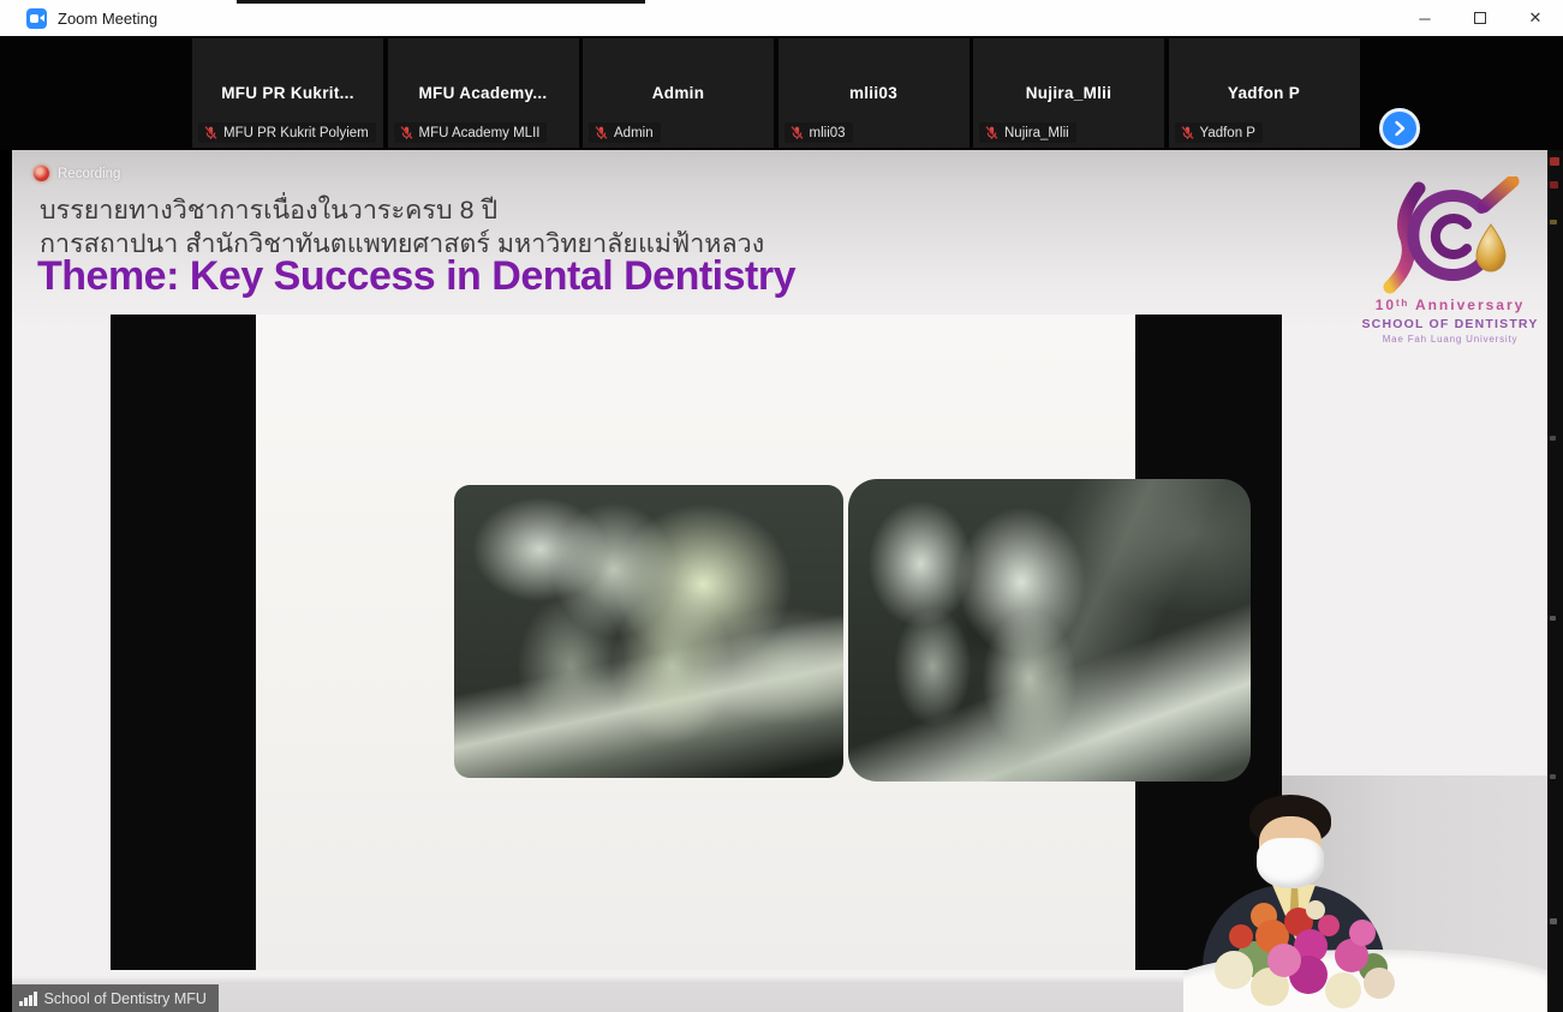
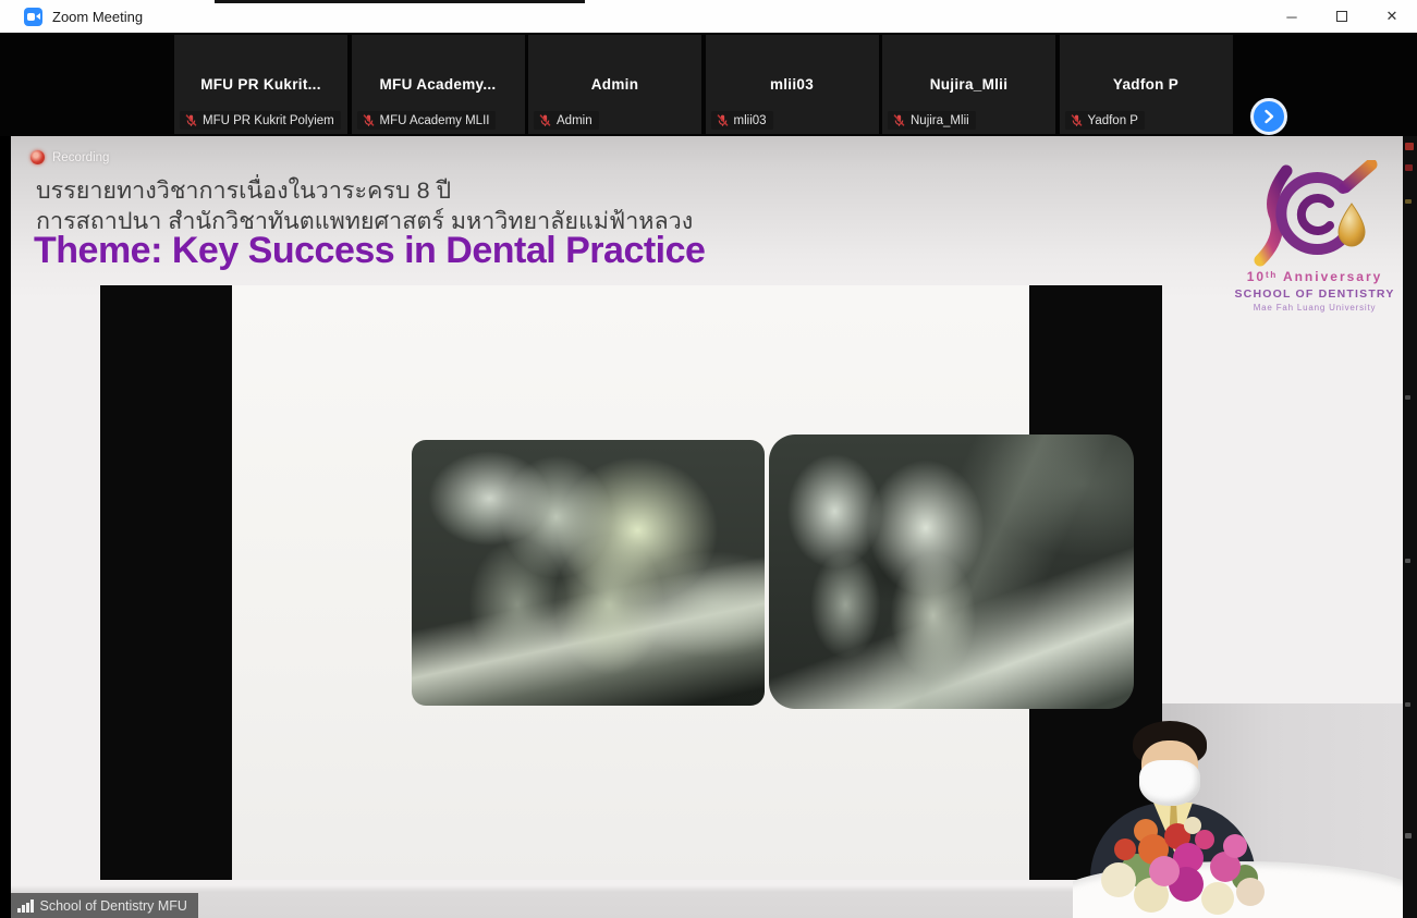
  Zoom Meeting
  ─
  ✕
  MFU PR Kukrit...
  MFU PR Kukrit Polyiem
  MFU Academy...
  MFU Academy MLII
  Admin
  Admin
  mlii03
  mlii03
  Nujira_Mlii
  Nujira_Mlii
  Yadfon P
  Yadfon P
  Recording
  บรรยายทางวิชาการเนื่องในวาระครบ 8 ปี
  การสถาปนา สำนักวิชาทันตแพทยศาสตร์ มหาวิทยาลัยแม่ฟ้าหลวง
- Theme: Key Success in Dental Dentistry
+ Theme: Key Success in Dental Practice
  10ᵗʰ Anniversary
  SCHOOL OF DENTISTRY
  Mae Fah Luang University
  School of Dentistry MFU
